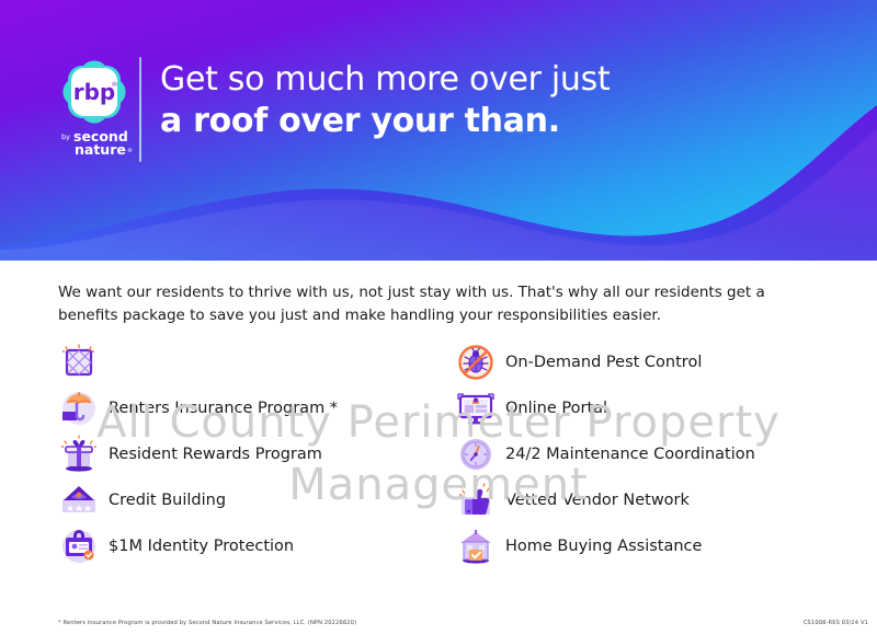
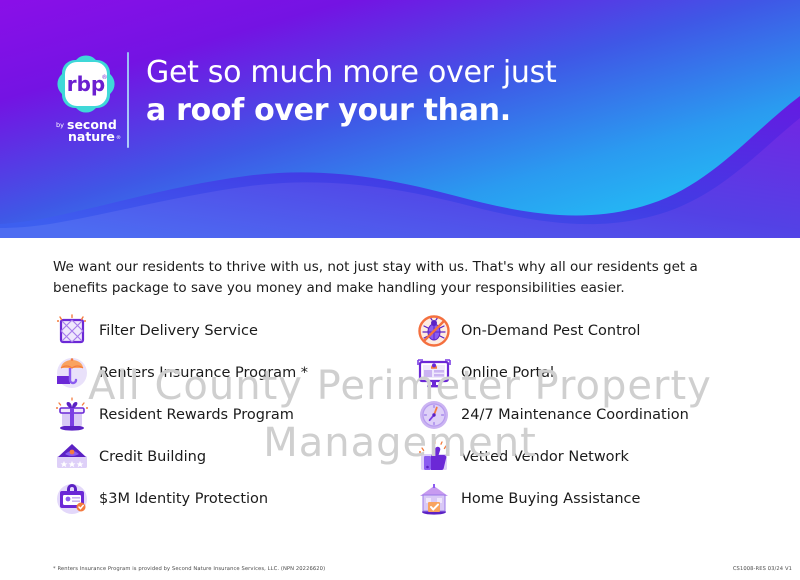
  rbp
  by
  second
  nature
  Get so much more over just
  a roof over your than.
  All County Perimeter Property
  Management
- We want our residents to thrive with us, not just stay with us. That's why all our residents get a benefits package to save you just and make handling your responsibilities easier.
+ We want our residents to thrive with us, not just stay with us. That's why all our residents get a benefits package to save you money and make handling your responsibilities easier.
+ Filter Delivery Service
  Renters Insurance Program *
  Resident Rewards Program
  Credit Building
- $1M Identity Protection
+ $3M Identity Protection
  On-Demand Pest Control
  Online Portal
- 24/2 Maintenance Coordination
+ 24/7 Maintenance Coordination
  Vetted Vendor Network
  Home Buying Assistance
